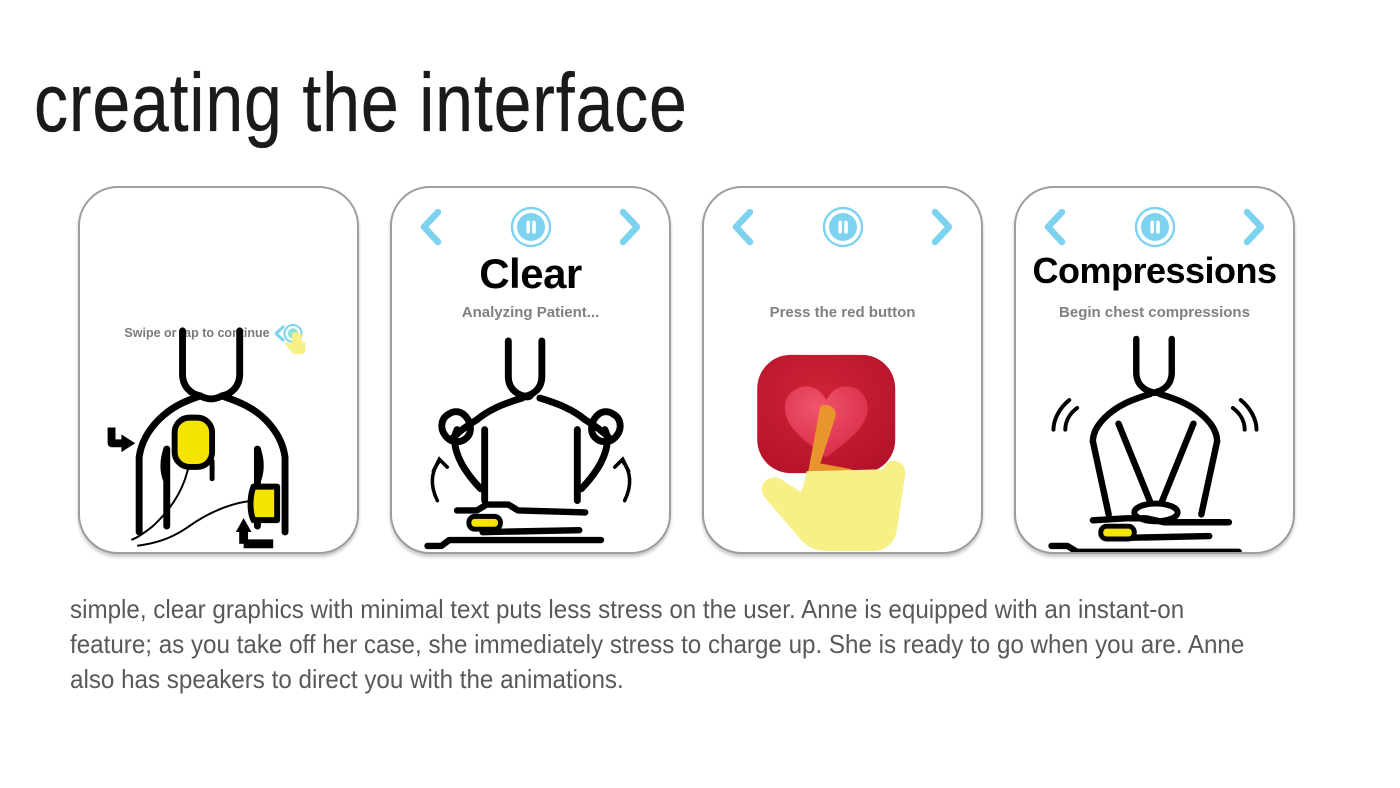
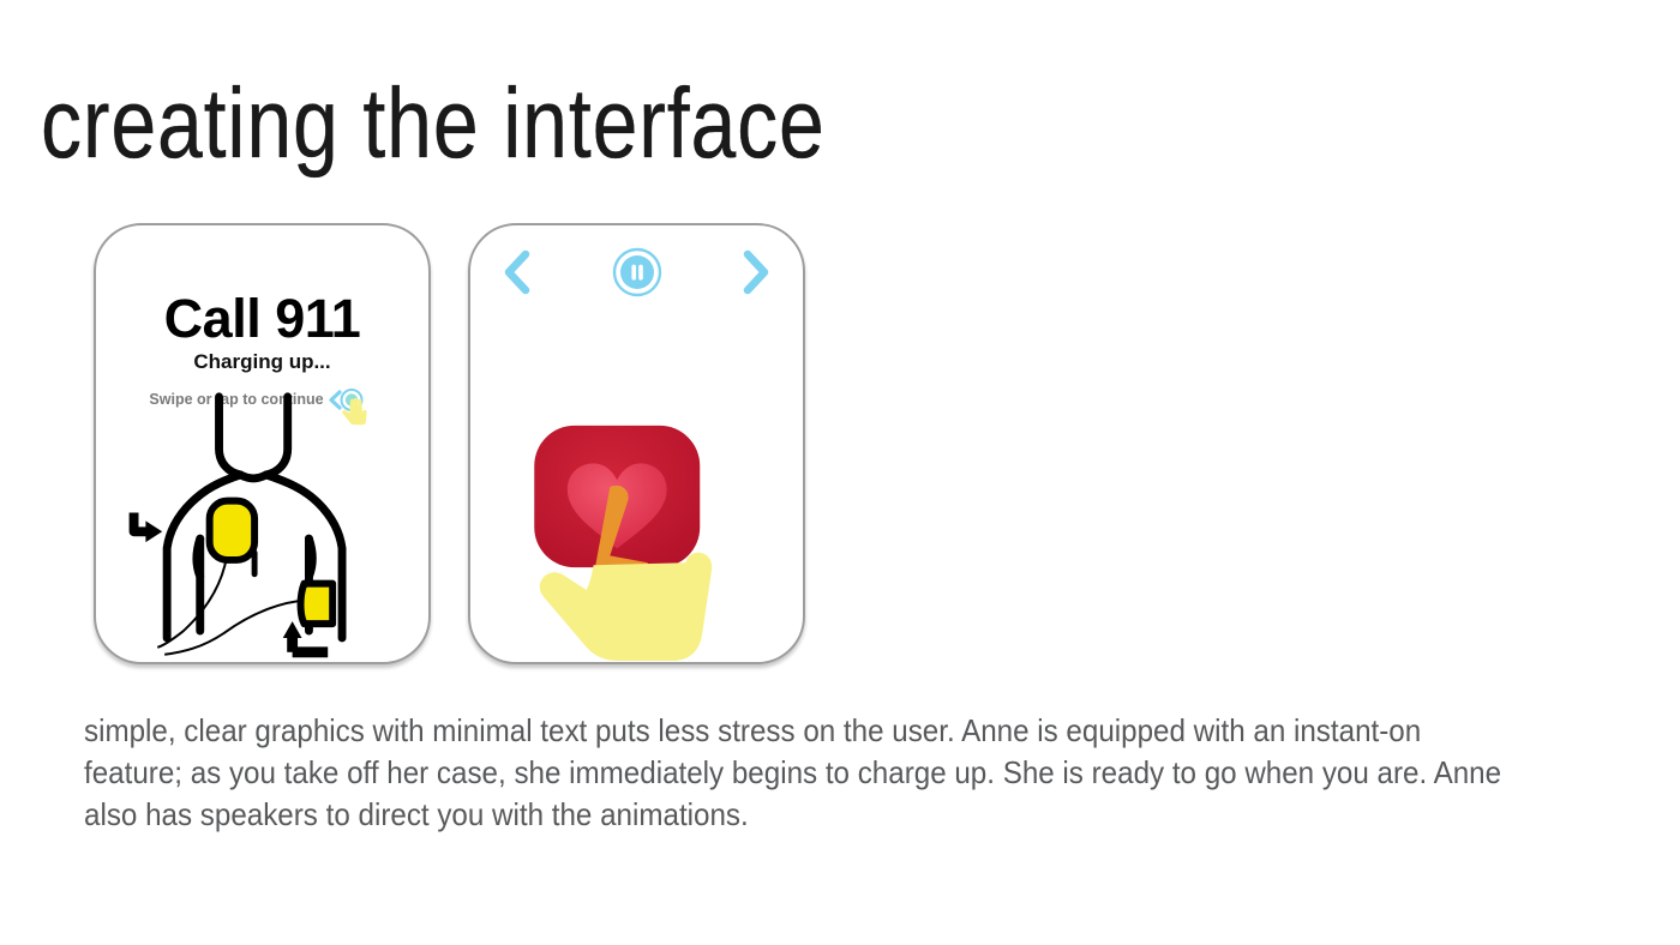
  creating the interface
+ Call 911
+ Charging up...
  Swipe orap to coninue
- Clear
- Analyzing Patient...
- Press the red button
- Compressions
- Begin chest compressions
- simple, clear graphics with minimal text puts less stress on the user. Anne is equipped with an instant-on feature; as you take off her case, she immediately stress to charge up. She is ready to go when you are. Anne also has speakers to direct you with the animations.
+ simple, clear graphics with minimal text puts less stress on the user. Anne is equipped with an instant-on feature; as you take off her case, she immediately begins to charge up. She is ready to go when you are. Anne also has speakers to direct you with the animations.
